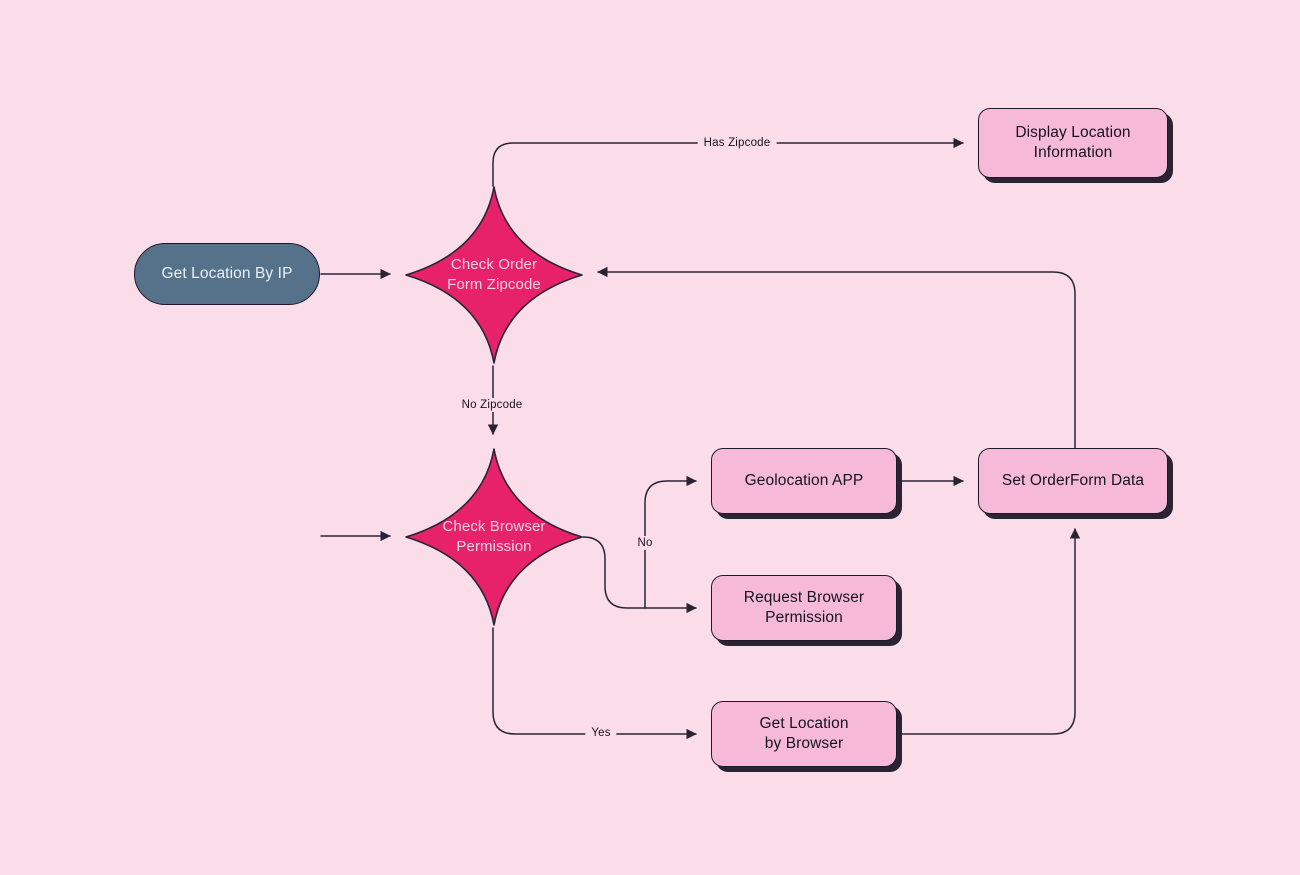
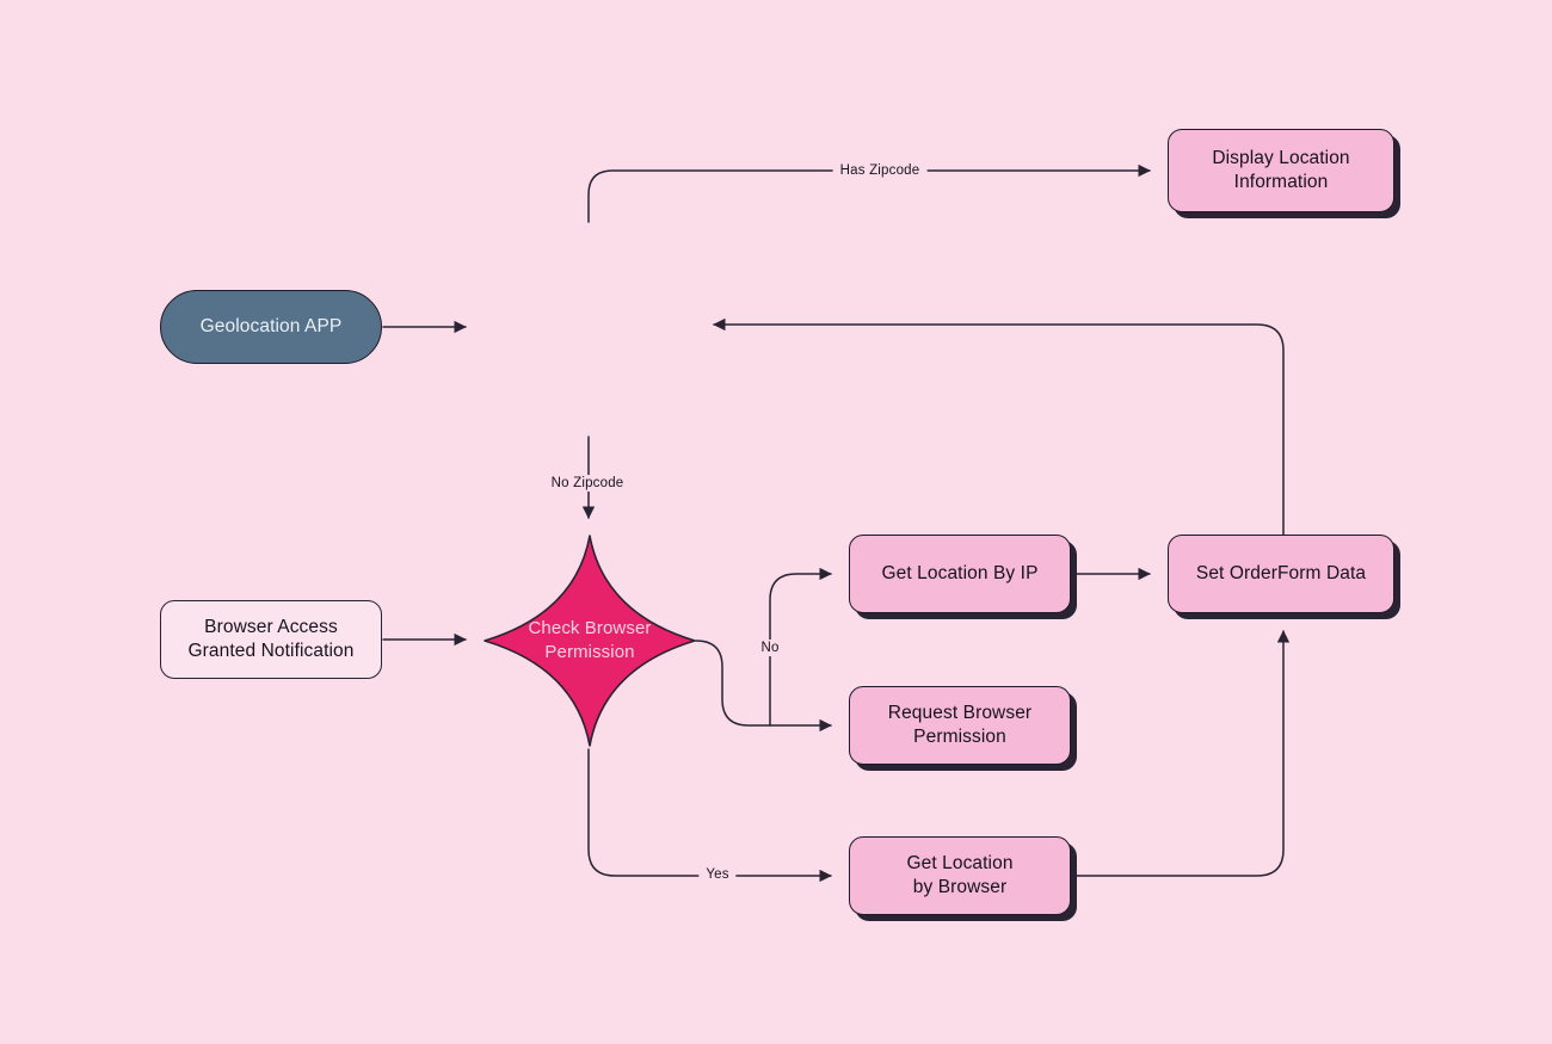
- Get Location By IP
+ Geolocation APP
- Check Order
- Form Zipcode
  Display Location
  Information
+ Browser Access
+ Granted Notification
  Check Browser
  Permission
- Geolocation APP
+ Get Location By IP
  Set OrderForm Data
  Request Browser
  Permission
  Get Location
  by Browser
  Has Zipcode
  No Zipcode
  No
  Yes
